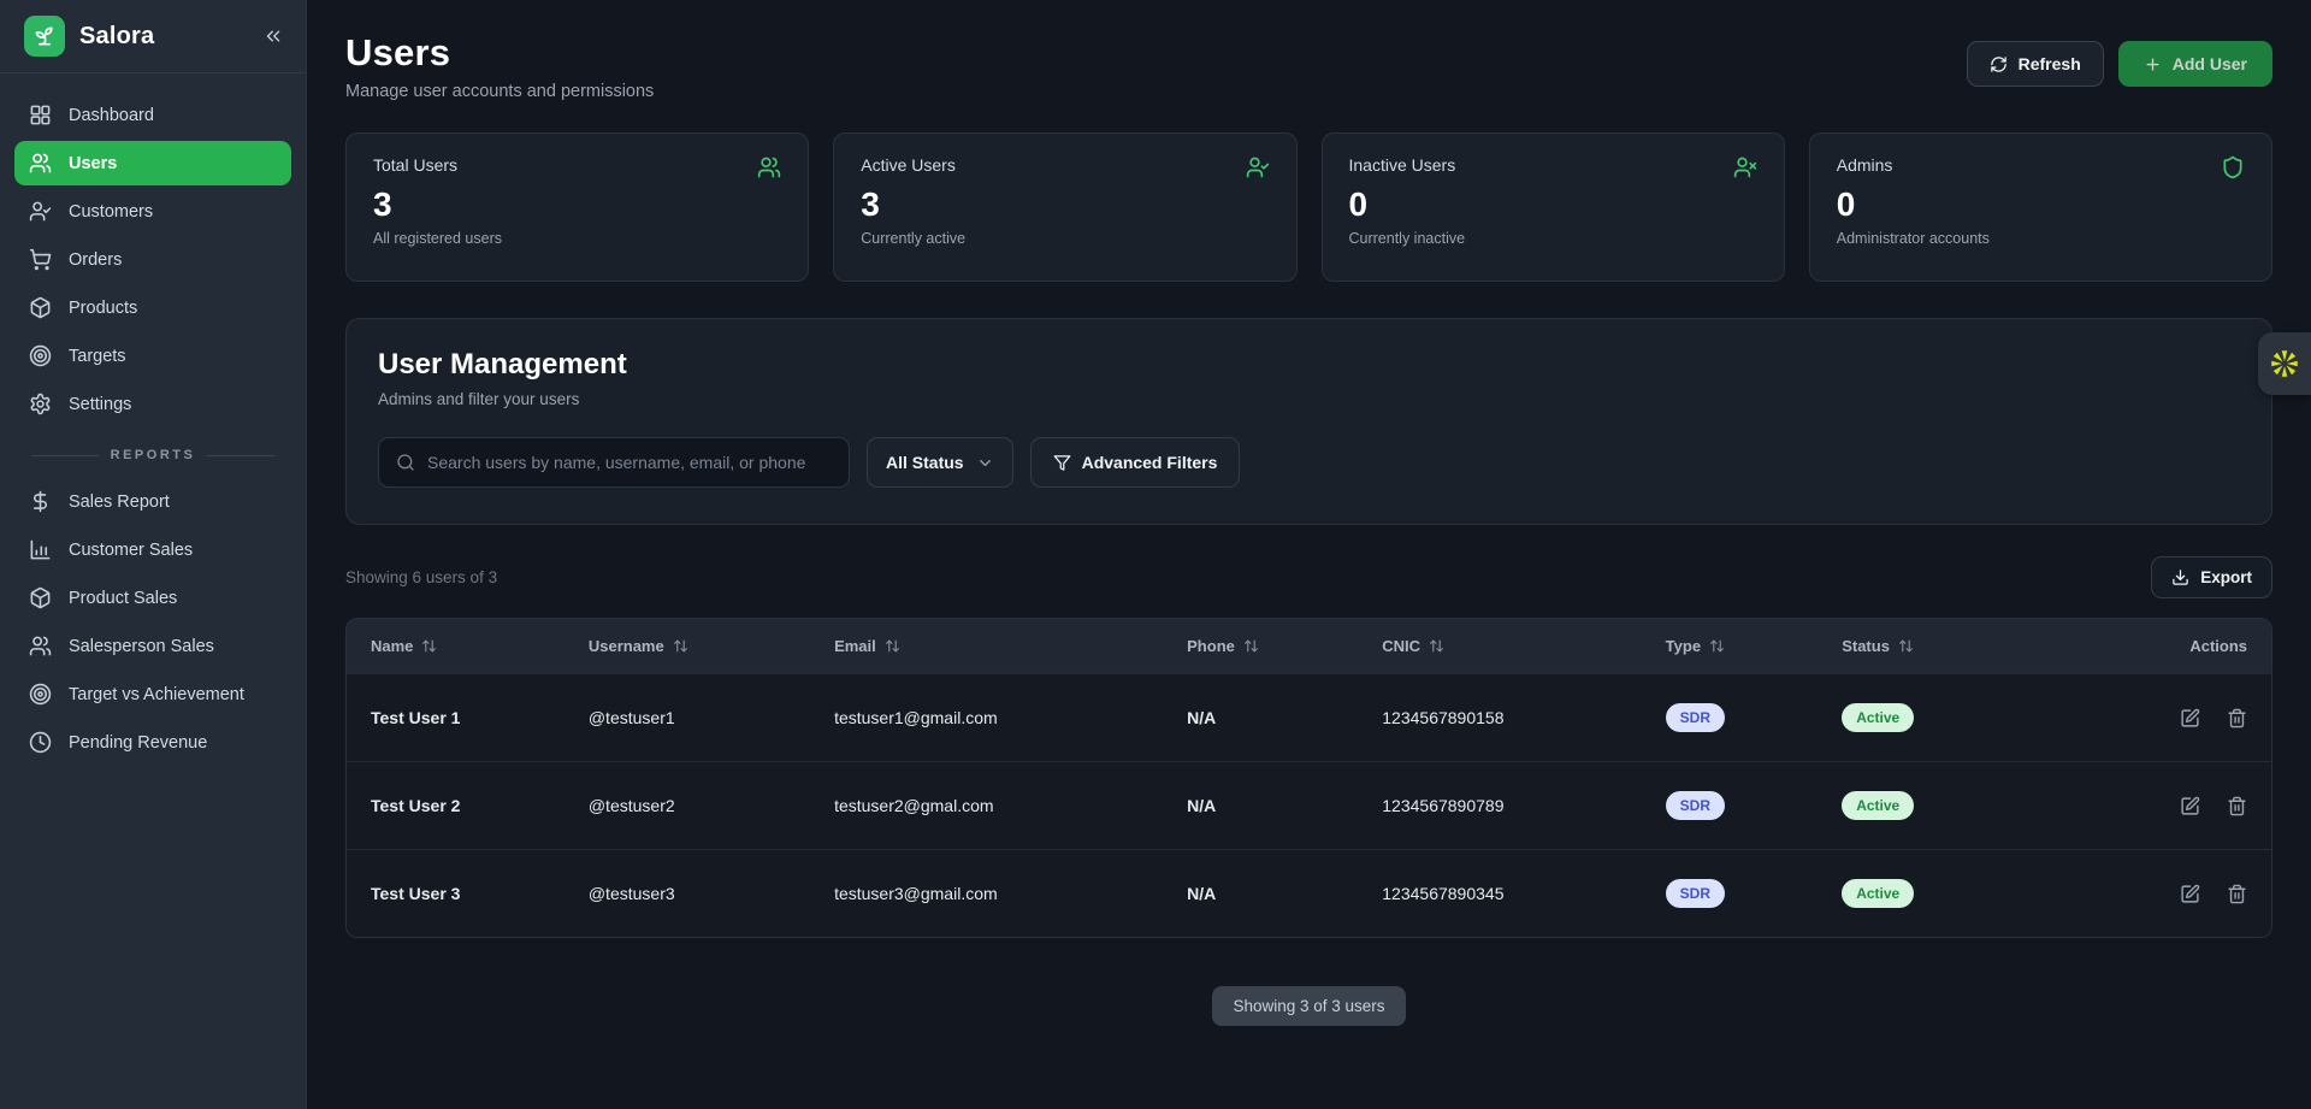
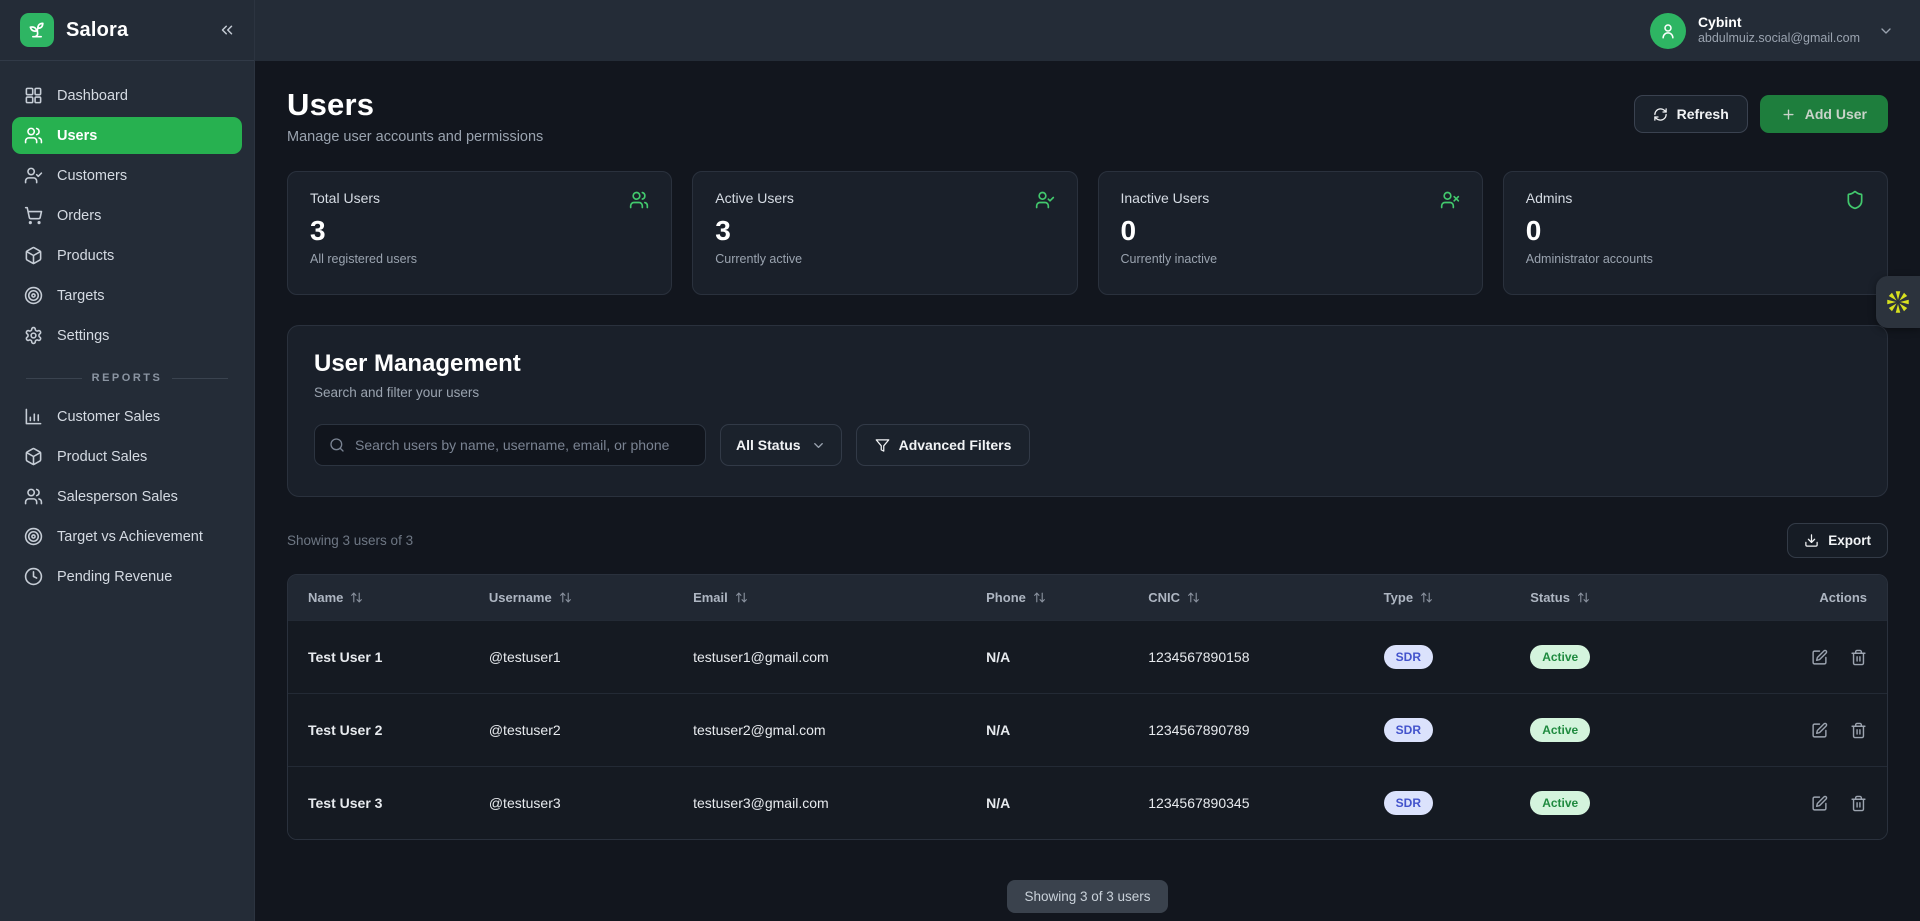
  Salora
  Dashboard
  Users
  Customers
  Orders
  Products
  Targets
  Settings
  REPORTS
- Sales Report
  Customer Sales
  Product Sales
  Salesperson Sales
  Target vs Achievement
  Pending Revenue
+ Cybint
+ abdulmuiz.social@gmail.com
  Users
  Manage user accounts and permissions
  Refresh
  Add User
  Total Users
  3
  All registered users
  Active Users
  3
  Currently active
  Inactive Users
  0
  Currently inactive
  Admins
  0
  Administrator accounts
  User Management
- Admins and filter your users
+ Search and filter your users
  Search users by name, username, email, or phone
  All Status
  Advanced Filters
- Showing 6 users of 3
+ Showing 3 users of 3
  Export
  Name
  Username
  Email
  Phone
  CNIC
  Type
  Status
  Actions
  Test User 1
  @testuser1
  testuser1@gmail.com
  N/A
  1234567890158
  SDR
  Active
  Test User 2
  @testuser2
  testuser2@gmal.com
  N/A
  1234567890789
  SDR
  Active
  Test User 3
  @testuser3
  testuser3@gmail.com
  N/A
  1234567890345
  SDR
  Active
  Showing 3 of 3 users
